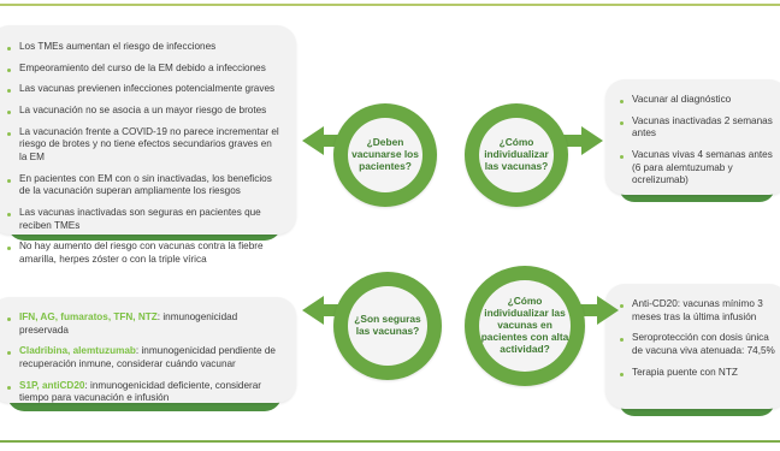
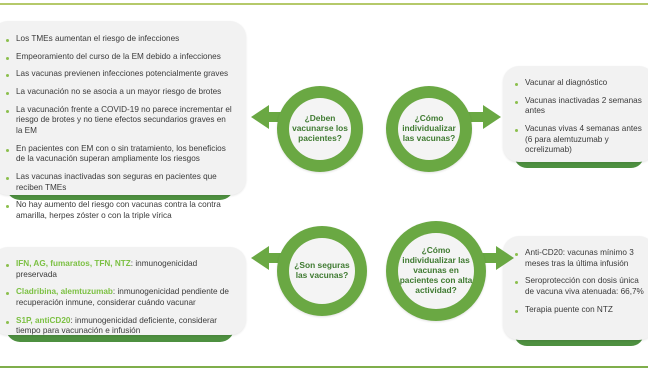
  Los TMEs aumentan el riesgo de infecciones
  Empeoramiento del curso de la EM debido a infecciones
  Las vacunas previenen infecciones potencialmente graves
  La vacunación no se asocia a un mayor riesgo de brotes
  La vacunación frente a COVID-19 no parece incrementar el riesgo de brotes y no tiene efectos secundarios graves en la EM
- En pacientes con EM con o sin inactivadas, los beneficios de la vacunación superan ampliamente los riesgos
+ En pacientes con EM con o sin tratamiento, los beneficios de la vacunación superan ampliamente los riesgos
  Las vacunas inactivadas son seguras en pacientes que reciben TMEs
- No hay aumento del riesgo con vacunas contra la fiebre amarilla, herpes zóster o con la triple vírica
+ No hay aumento del riesgo con vacunas contra la contra amarilla, herpes zóster o con la triple vírica
  IFN, AG, fumaratos, TFN, NTZ: inmunogenicidad preservada
  Cladribina, alemtuzumab: inmunogenicidad pendiente de recuperación inmune, considerar cuándo vacunar
  S1P, antiCD20: inmunogenicidad deficiente, considerar tiempo para vacunación e infusión
  Vacunar al diagnóstico
  Vacunas inactivadas 2 semanas antes
  Vacunas vivas 4 semanas antes (6 para alemtuzumab y ocrelizumab)
  Anti-CD20: vacunas mínimo 3 meses tras la última infusión
- Seroprotección con dosis única de vacuna viva atenuada: 74,5%
+ Seroprotección con dosis única de vacuna viva atenuada: 66,7%
  Terapia puente con NTZ
  ¿Deben vacunarse los pacientes?
  ¿Cómo individualizar las vacunas?
  ¿Son seguras las vacunas?
  ¿Cómo individualizar las vacunas en pacientes con alta actividad?
